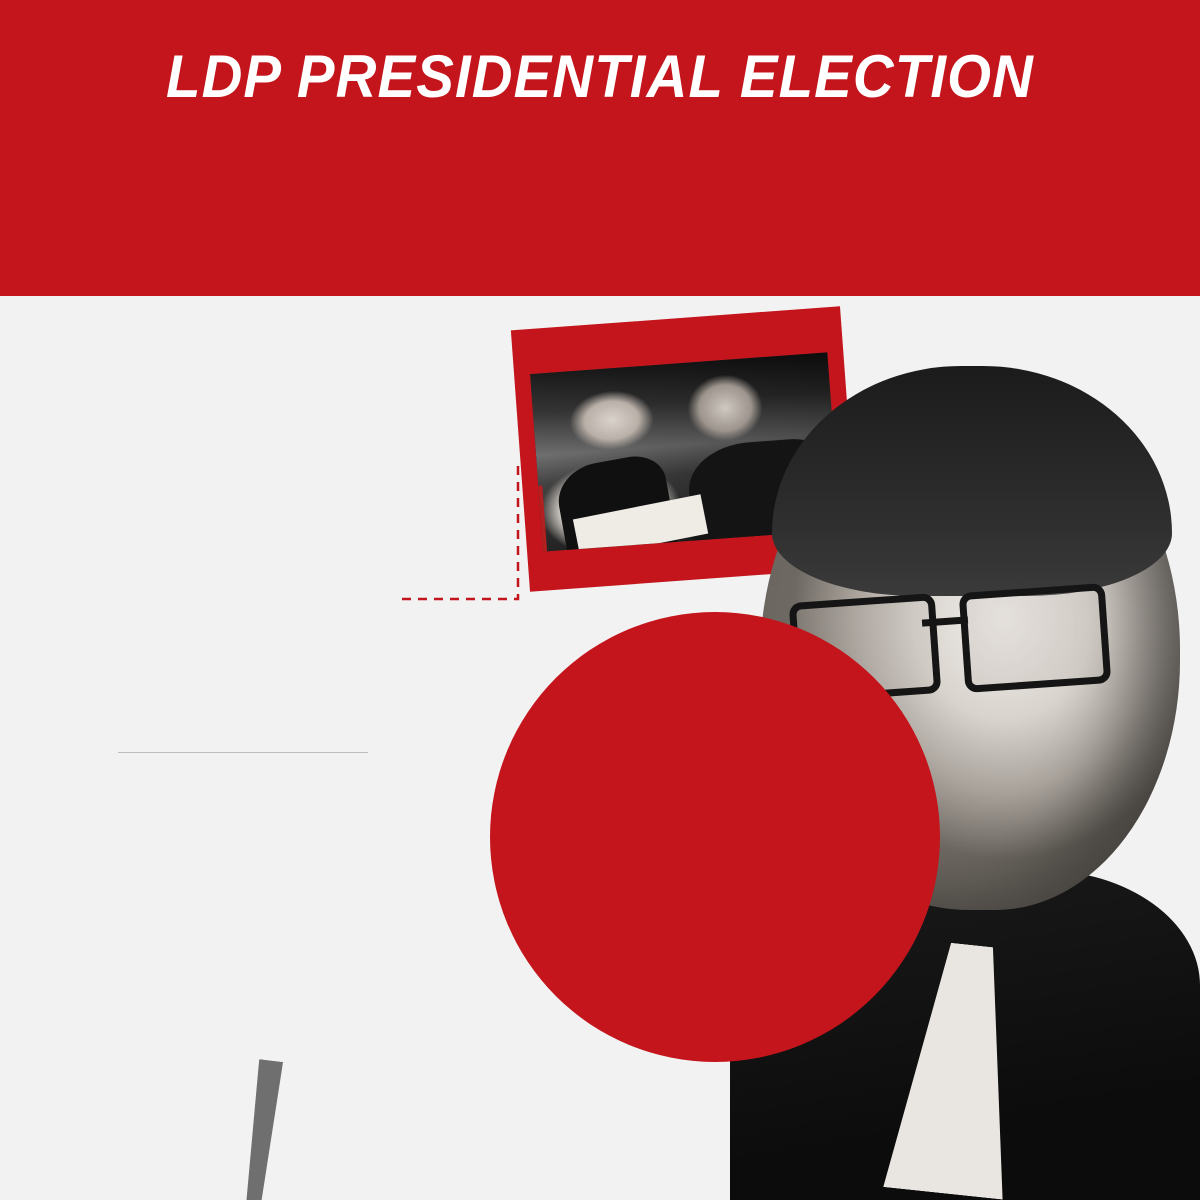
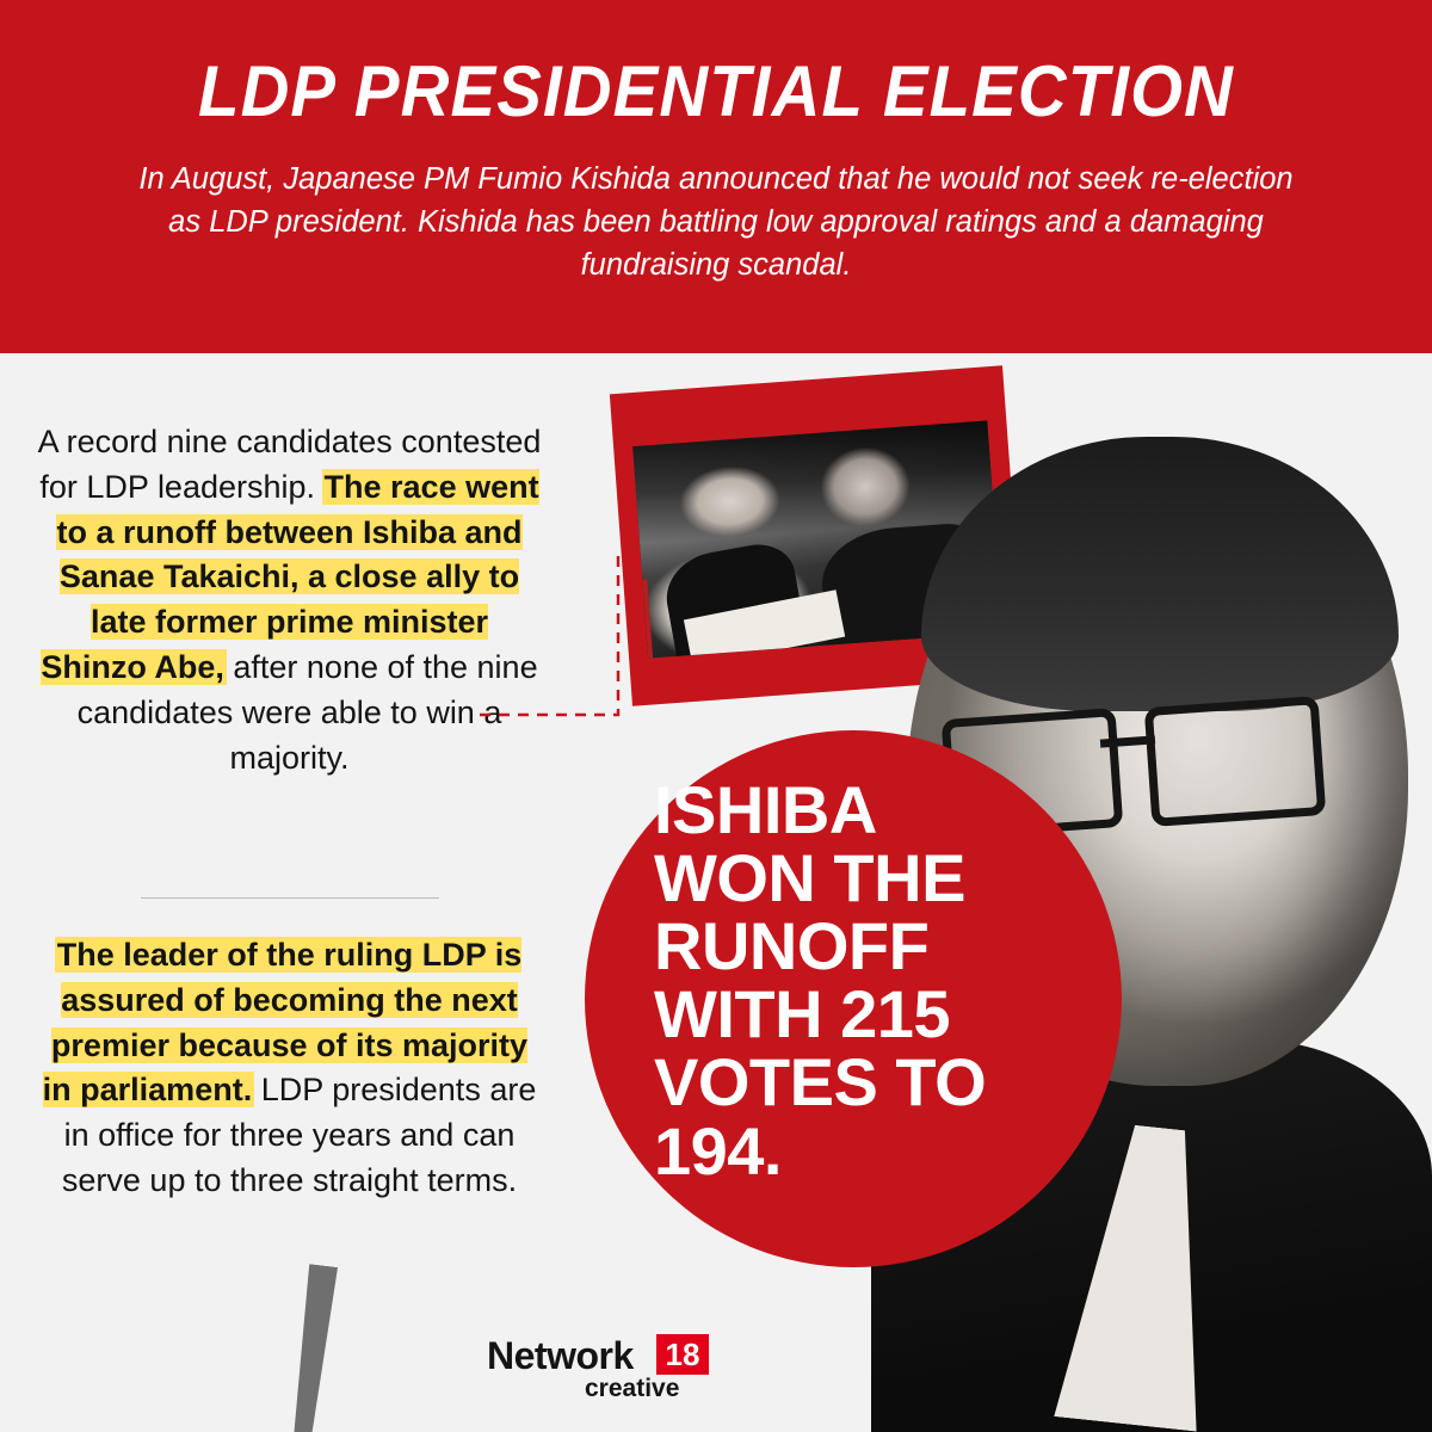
  LDP PRESIDENTIAL ELECTION
+ In August, Japanese PM Fumio Kishida announced that he would not seek re-election as LDP president. Kishida has been battling low approval ratings and a damaging fundraising scandal.
+ A record nine candidates contested for LDP leadership. The race went to a runoff between Ishiba and Sanae Takaichi, a close ally to late former prime minister Shinzo Abe, after none of the nine candidates were able to win a majority.
+ The leader of the ruling LDP is assured of becoming the next premier because of its majority in parliament. LDP presidents are in office for three years and can serve up to three straight terms.
+ ISHIBA WON THE RUNOFF WITH 215 VOTES TO 194.
+ Network
+ 18
+ creative
